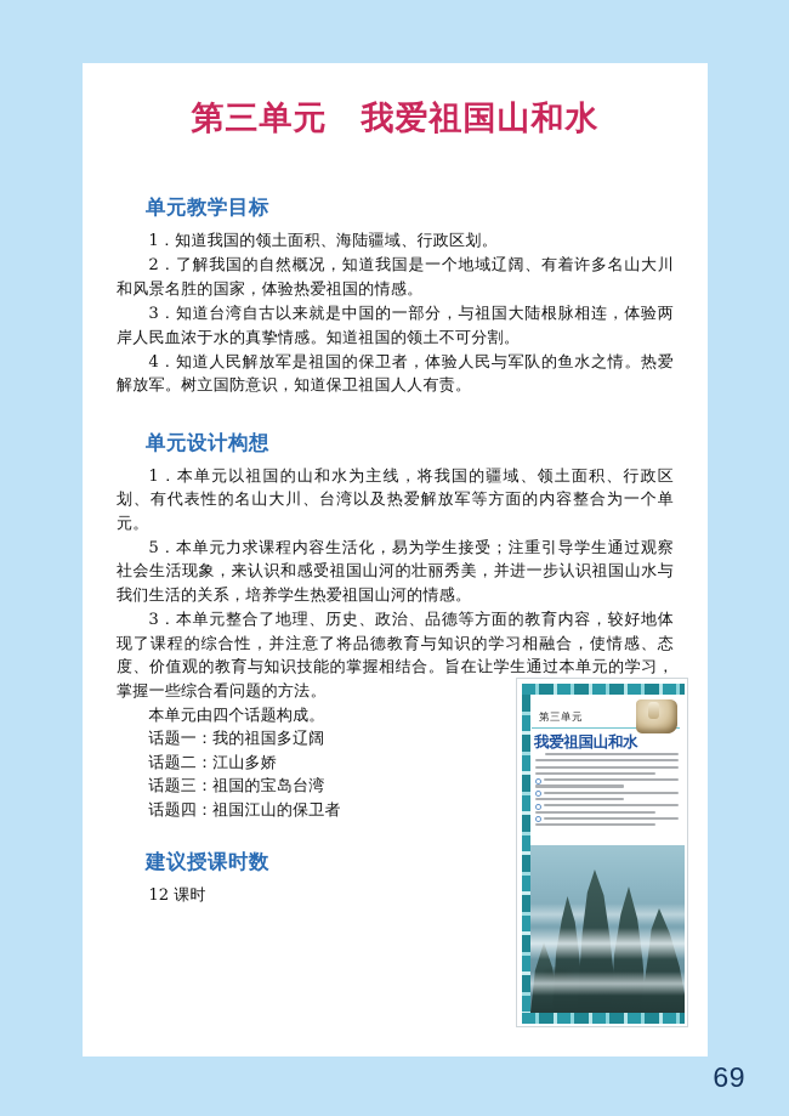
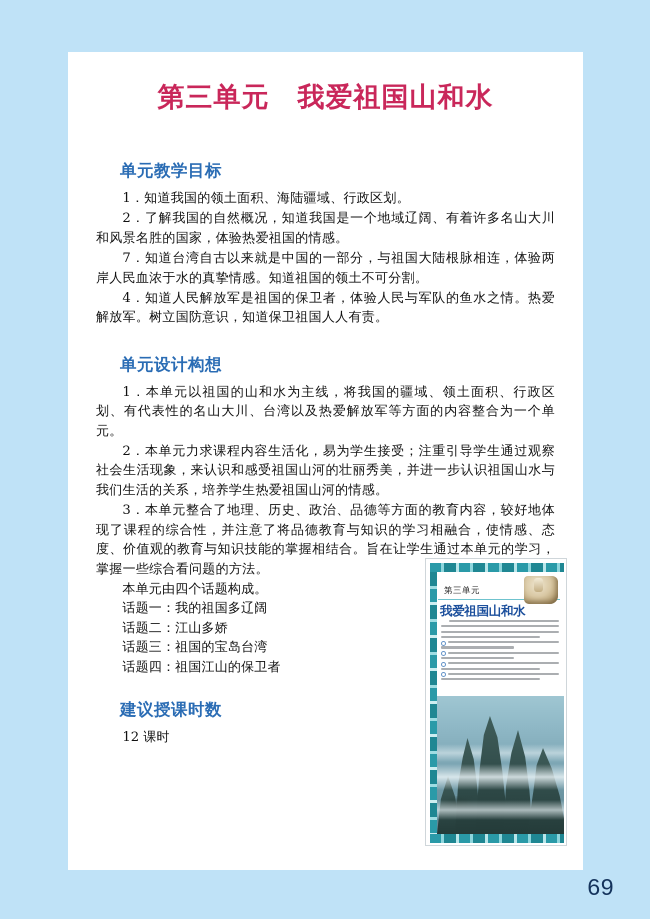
  第三单元 我爱祖国山和水
  单元教学目标
  1．知道我国的领土面积、海陆疆域、行政区划。
  2．了解我国的自然概况，知道我国是一个地域辽阔、有着许多名山大川和风景名胜的国家，体验热爱祖国的情感。
- 3．知道台湾自古以来就是中国的一部分，与祖国大陆根脉相连，体验两岸人民血浓于水的真挚情感。知道祖国的领土不可分割。
+ 7．知道台湾自古以来就是中国的一部分，与祖国大陆根脉相连，体验两岸人民血浓于水的真挚情感。知道祖国的领土不可分割。
  4．知道人民解放军是祖国的保卫者，体验人民与军队的鱼水之情。热爱解放军。树立国防意识，知道保卫祖国人人有责。
  单元设计构想
  1．本单元以祖国的山和水为主线，将我国的疆域、领土面积、行政区划、有代表性的名山大川、台湾以及热爱解放军等方面的内容整合为一个单元。
- 5．本单元力求课程内容生活化，易为学生接受；注重引导学生通过观察社会生活现象，来认识和感受祖国山河的壮丽秀美，并进一步认识祖国山水与我们生活的关系，培养学生热爱祖国山河的情感。
+ 2．本单元力求课程内容生活化，易为学生接受；注重引导学生通过观察社会生活现象，来认识和感受祖国山河的壮丽秀美，并进一步认识祖国山水与我们生活的关系，培养学生热爱祖国山河的情感。
  3．本单元整合了地理、历史、政治、品德等方面的教育内容，较好地体现了课程的综合性，并注意了将品德教育与知识的学习相融合，使情感、态度、价值观的教育与知识技能的掌握相结合。旨在让学生通过本单元的学习，掌握一些综合看问题的方法。
  本单元由四个话题构成。
  话题一：我的祖国多辽阔
  话题二：江山多娇
  话题三：祖国的宝岛台湾
  话题四：祖国江山的保卫者
  建议授课时数
  12 课时
  第三单元
  我爱祖国山和水
  69
